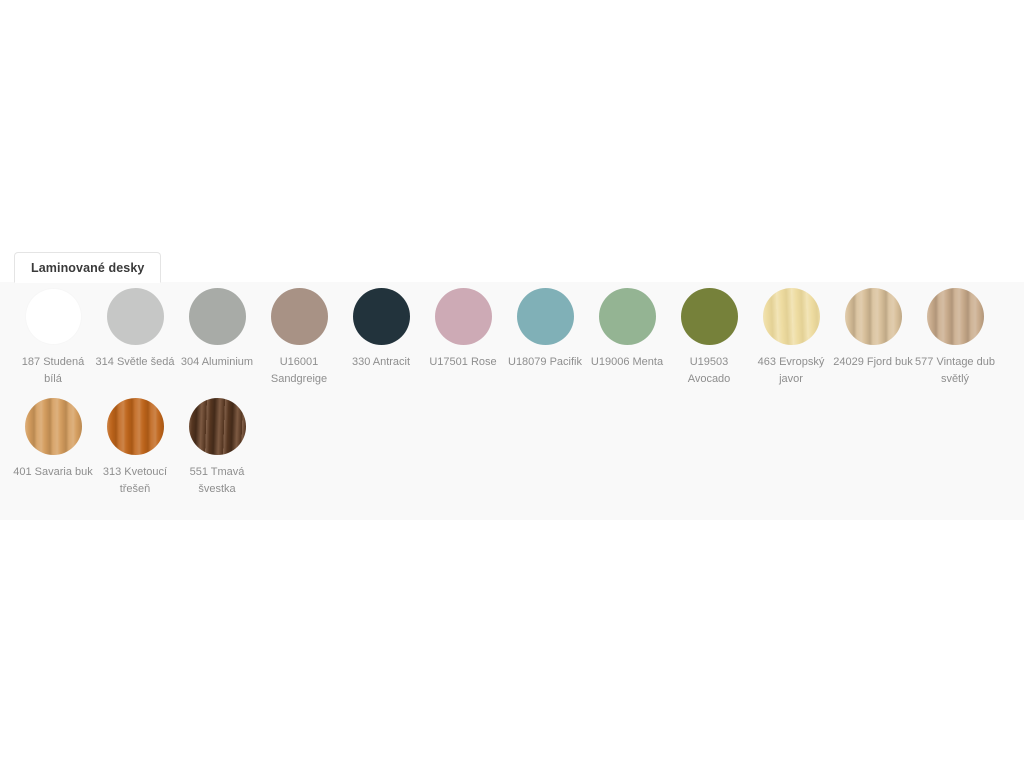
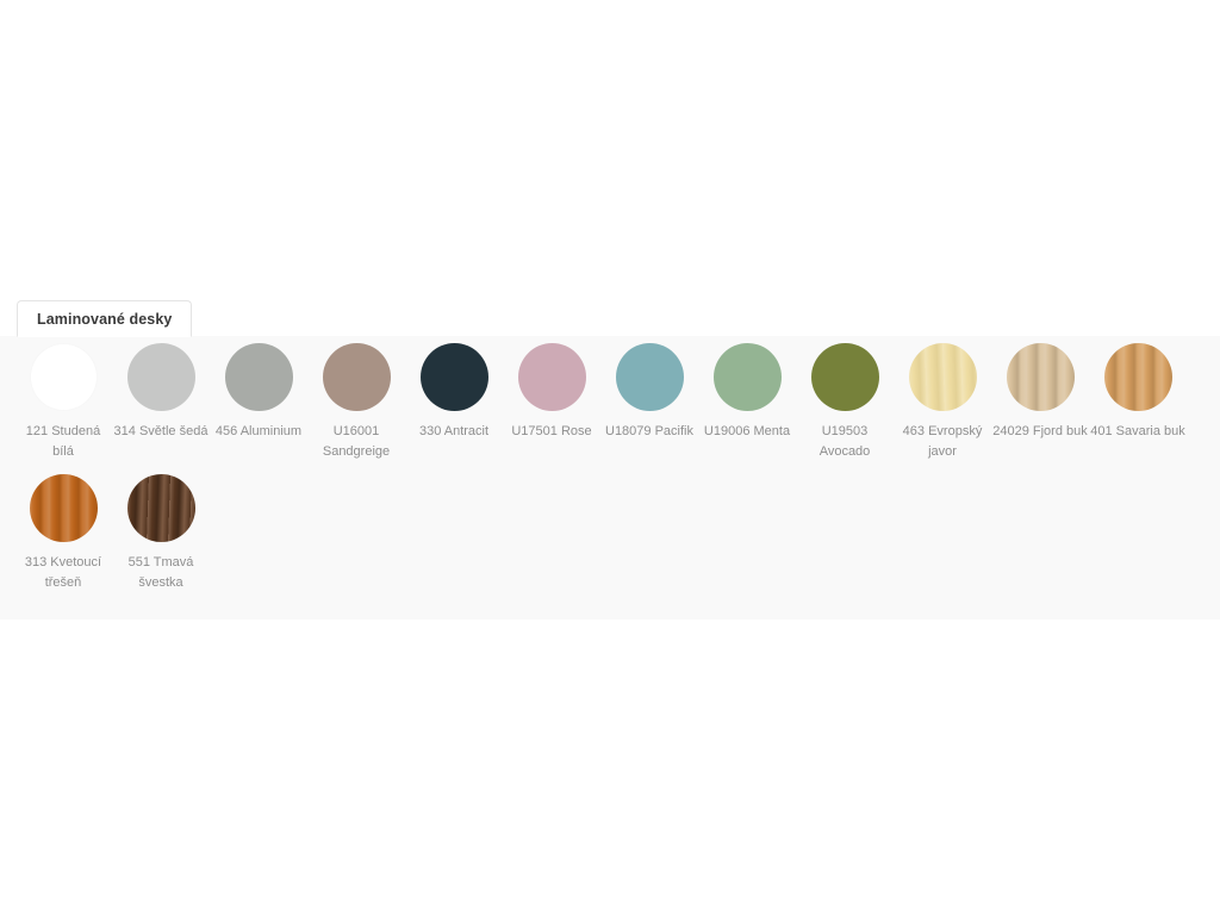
  Laminované desky
- 187 Studená bílá
+ 121 Studená bílá
  314 Světle šedá
- 304 Aluminium
+ 456 Aluminium
  U16001 Sandgreige
  330 Antracit
  U17501 Rose
  U18079 Pacifik
  U19006 Menta
  U19503 Avocado
  463 Evropský javor
  24029 Fjord buk
- 577 Vintage dub světlý
  401 Savaria buk
  313 Kvetoucí třešeň
  551 Tmavá švestka
